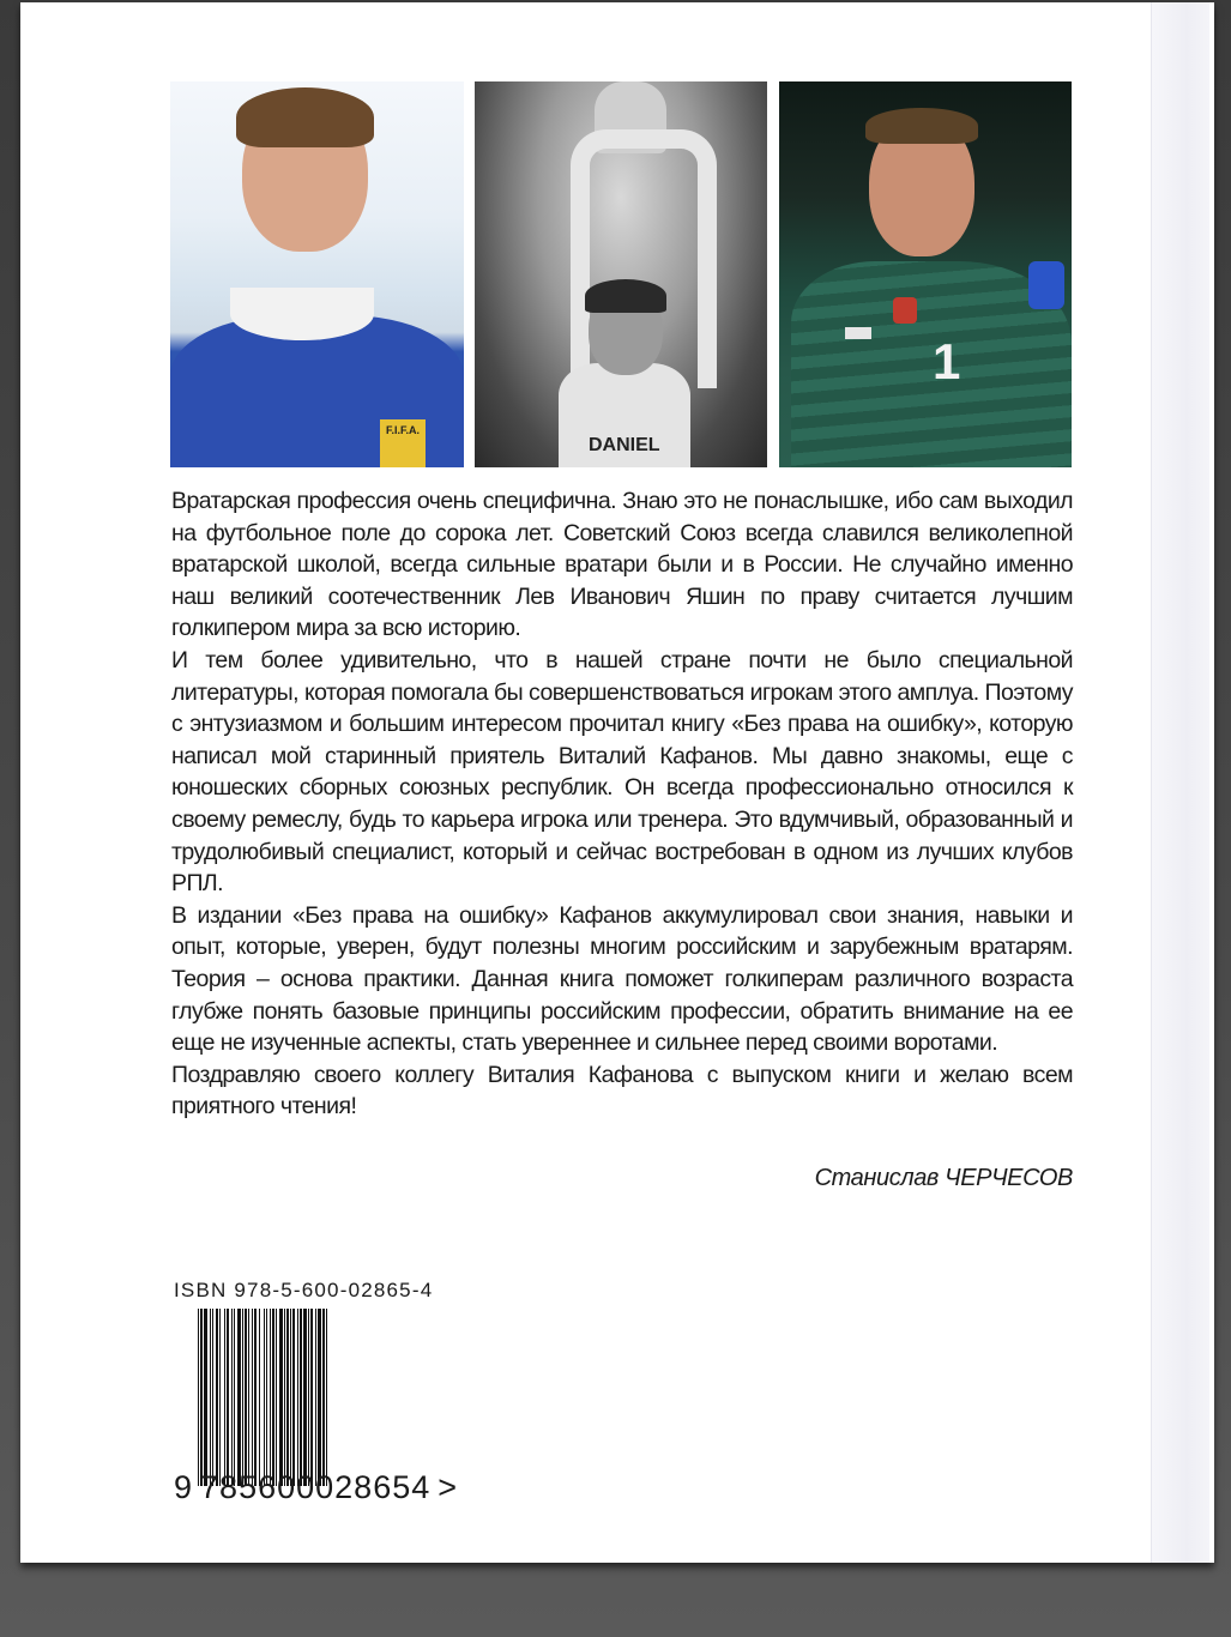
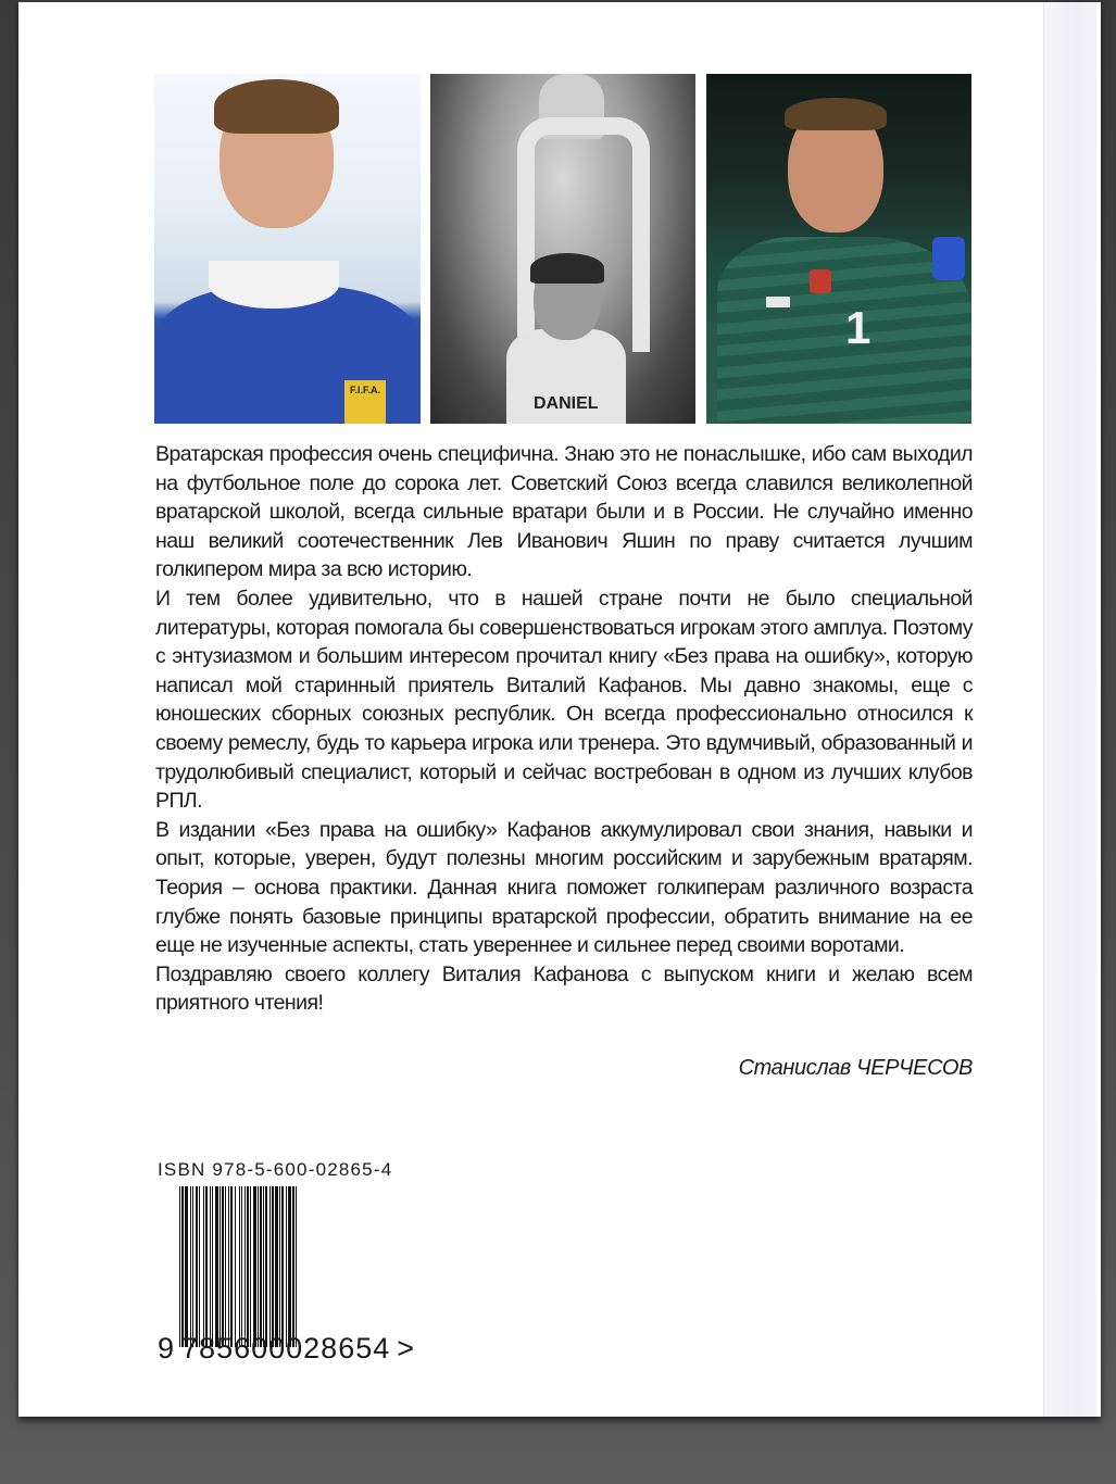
  F.I.F.A.
  DANIEL
  1
  Вратарская профессия очень специфична. Знаю это не понаслышке, ибо сам выходил на футбольное поле до сорока лет. Советский Союз всегда славился великолепной вратарской школой, всегда сильные вратари были и в России. Не случайно именно наш великий соотечественник Лев Иванович Яшин по праву считается лучшим голкипером мира за всю историю.
  И тем более удивительно, что в нашей стране почти не было специальной литературы, которая помогала бы совершенствоваться игрокам этого амплуа. Поэтому с энтузиазмом и большим интересом прочитал книгу «Без права на ошибку», которую написал мой старинный приятель Виталий Кафанов. Мы давно знакомы, еще с юношеских сборных союзных республик. Он всегда профессионально относился к своему ремеслу, будь то карьера игрока или тренера. Это вдумчивый, образованный и трудолюбивый специалист, который и сейчас востребован в одном из лучших клубов РПЛ.
- В издании «Без права на ошибку» Кафанов аккумулировал свои знания, навыки и опыт, которые, уверен, будут полезны многим российским и зарубежным вратарям. Теория – основа практики. Данная книга поможет голкиперам различного возраста глубже понять базовые принципы российским профессии, обратить внимание на ее еще не изученные аспекты, стать увереннее и сильнее перед своими воротами.
+ В издании «Без права на ошибку» Кафанов аккумулировал свои знания, навыки и опыт, которые, уверен, будут полезны многим российским и зарубежным вратарям. Теория – основа практики. Данная книга поможет голкиперам различного возраста глубже понять базовые принципы вратарской профессии, обратить внимание на ее еще не изученные аспекты, стать увереннее и сильнее перед своими воротами.
  Поздравляю своего коллегу Виталия Кафанова с выпуском книги и желаю всем приятного чтения!
  Станислав ЧЕРЧЕСОВ
  ISBN 978-5-600-02865-4
  9 785600028654 >
